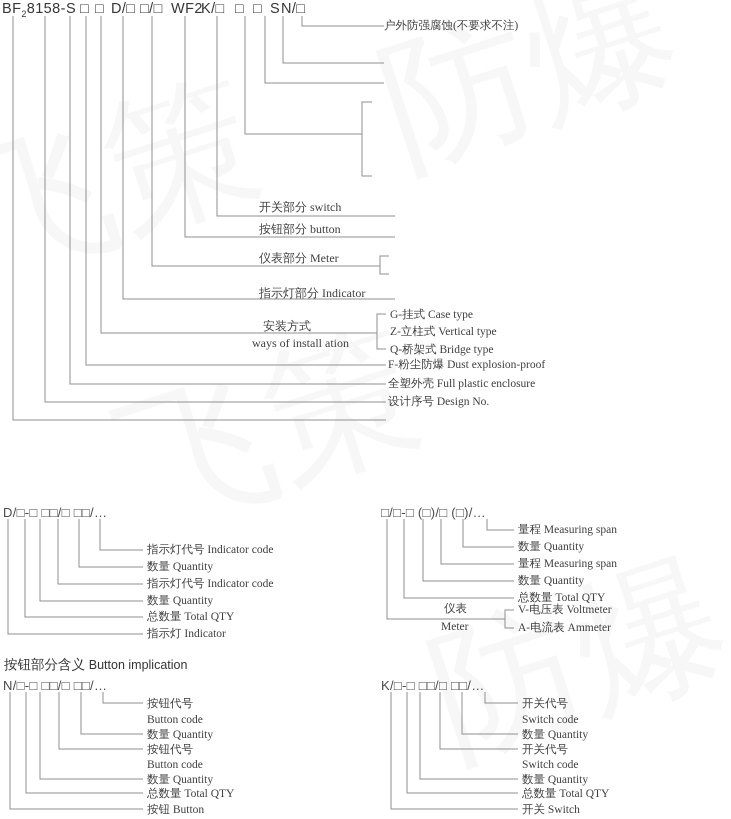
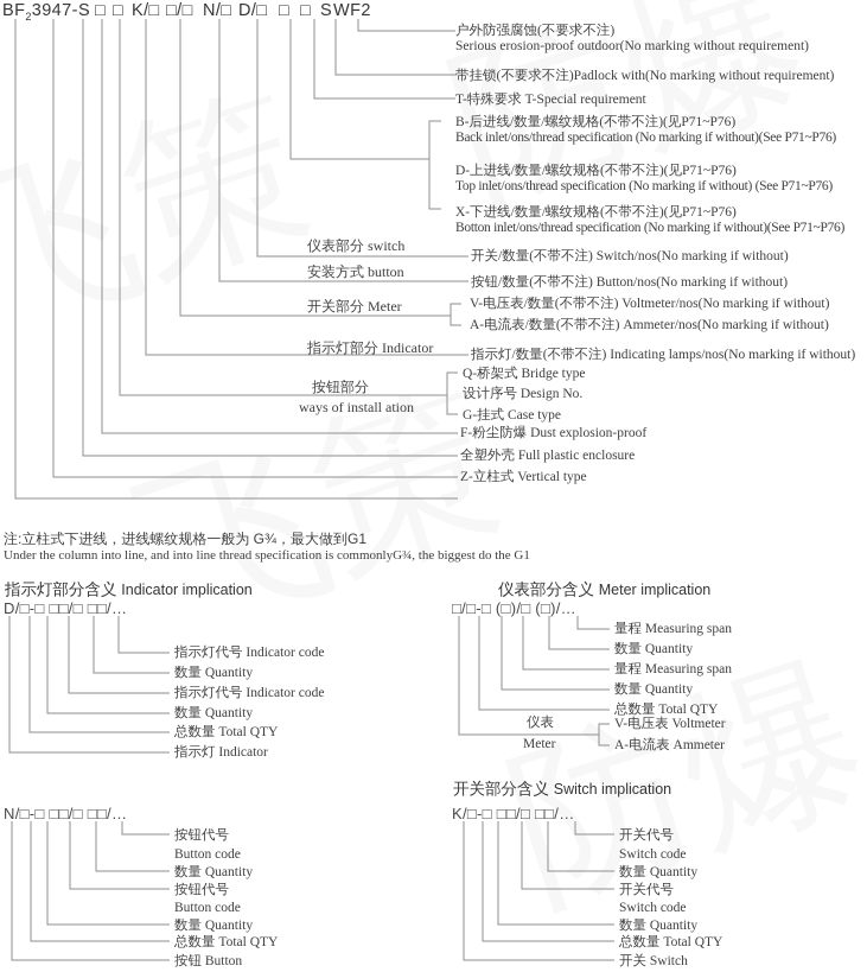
- BF28158-
+ BF23947-
  S
  □
  □
- D/□
+ K/□
  □/□
- WF2
+ N/□
- K/□
+ D/□
  □
  □
  S
- N/□
+ WF2
  户外防强腐蚀(不要求不注)
+ Serious erosion-proof outdoor(No marking without requirement)
+ 带挂锁(不要求不注)Padlock with(No marking without requirement)
+ T-特殊要求 T-Special requirement
+ B-后进线/数量/螺纹规格(不带不注)(见P71~P76)
+ Back inlet/ons/thread specification (No marking if without)(See P71~P76)
+ D-上进线/数量/螺纹规格(不带不注)(见P71~P76)
+ Top inlet/ons/thread specification (No marking if without) (See P71~P76)
+ X-下进线/数量/螺纹规格(不带不注)(见P71~P76)
+ Botton inlet/ons/thread specification (No marking if without)(See P71~P76)
+ 开关/数量(不带不注) Switch/nos(No marking if without)
+ 按钮/数量(不带不注) Button/nos(No marking if without)
+ V-电压表/数量(不带不注) Voltmeter/nos(No marking if without)
+ A-电流表/数量(不带不注) Ammeter/nos(No marking if without)
+ 指示灯/数量(不带不注) Indicating lamps/nos(No marking if without)
- G-挂式 Case type
+ Q-桥架式 Bridge type
- Z-立柱式 Vertical type
+ 设计序号 Design No.
- Q-桥架式 Bridge type
+ G-挂式 Case type
  F-粉尘防爆 Dust explosion-proof
  全塑外壳 Full plastic enclosure
- 设计序号 Design No.
+ Z-立柱式 Vertical type
- 开关部分 switch
+ 仪表部分 switch
- 按钮部分 button
+ 安装方式 button
- 仪表部分 Meter
+ 开关部分 Meter
  指示灯部分 Indicator
- 安装方式
+ 按钮部分
  ways of install ation
+ 注:立柱式下进线，进线螺纹规格一般为 G¾，最大做到G1
+ Under the column into line, and into line thread specification is commonlyG¾, the biggest do the G1
+ 指示灯部分含义 Indicator implication
  D/□-□ □□/□ □□/…
  指示灯代号 Indicator code
  数量 Quantity
  指示灯代号 Indicator code
  数量 Quantity
  总数量 Total QTY
  指示灯 Indicator
+ 仪表部分含义 Meter implication
  □/□-□ (□)/□ (□)/…
  量程 Measuring span
  数量 Quantity
  量程 Measuring span
  数量 Quantity
  总数量 Total QTY
  仪表
  Meter
  V-电压表 Voltmeter
  A-电流表 Ammeter
- 按钮部分含义 Button implication
  N/□-□ □□/□ □□/…
  按钮代号
  Button code
  数量 Quantity
  按钮代号
  Button code
  数量 Quantity
  总数量 Total QTY
  按钮 Button
+ 开关部分含义 Switch implication
  K/□-□ □□/□ □□/…
  开关代号
  Switch code
  数量 Quantity
  开关代号
  Switch code
  数量 Quantity
  总数量 Total QTY
  开关 Switch
